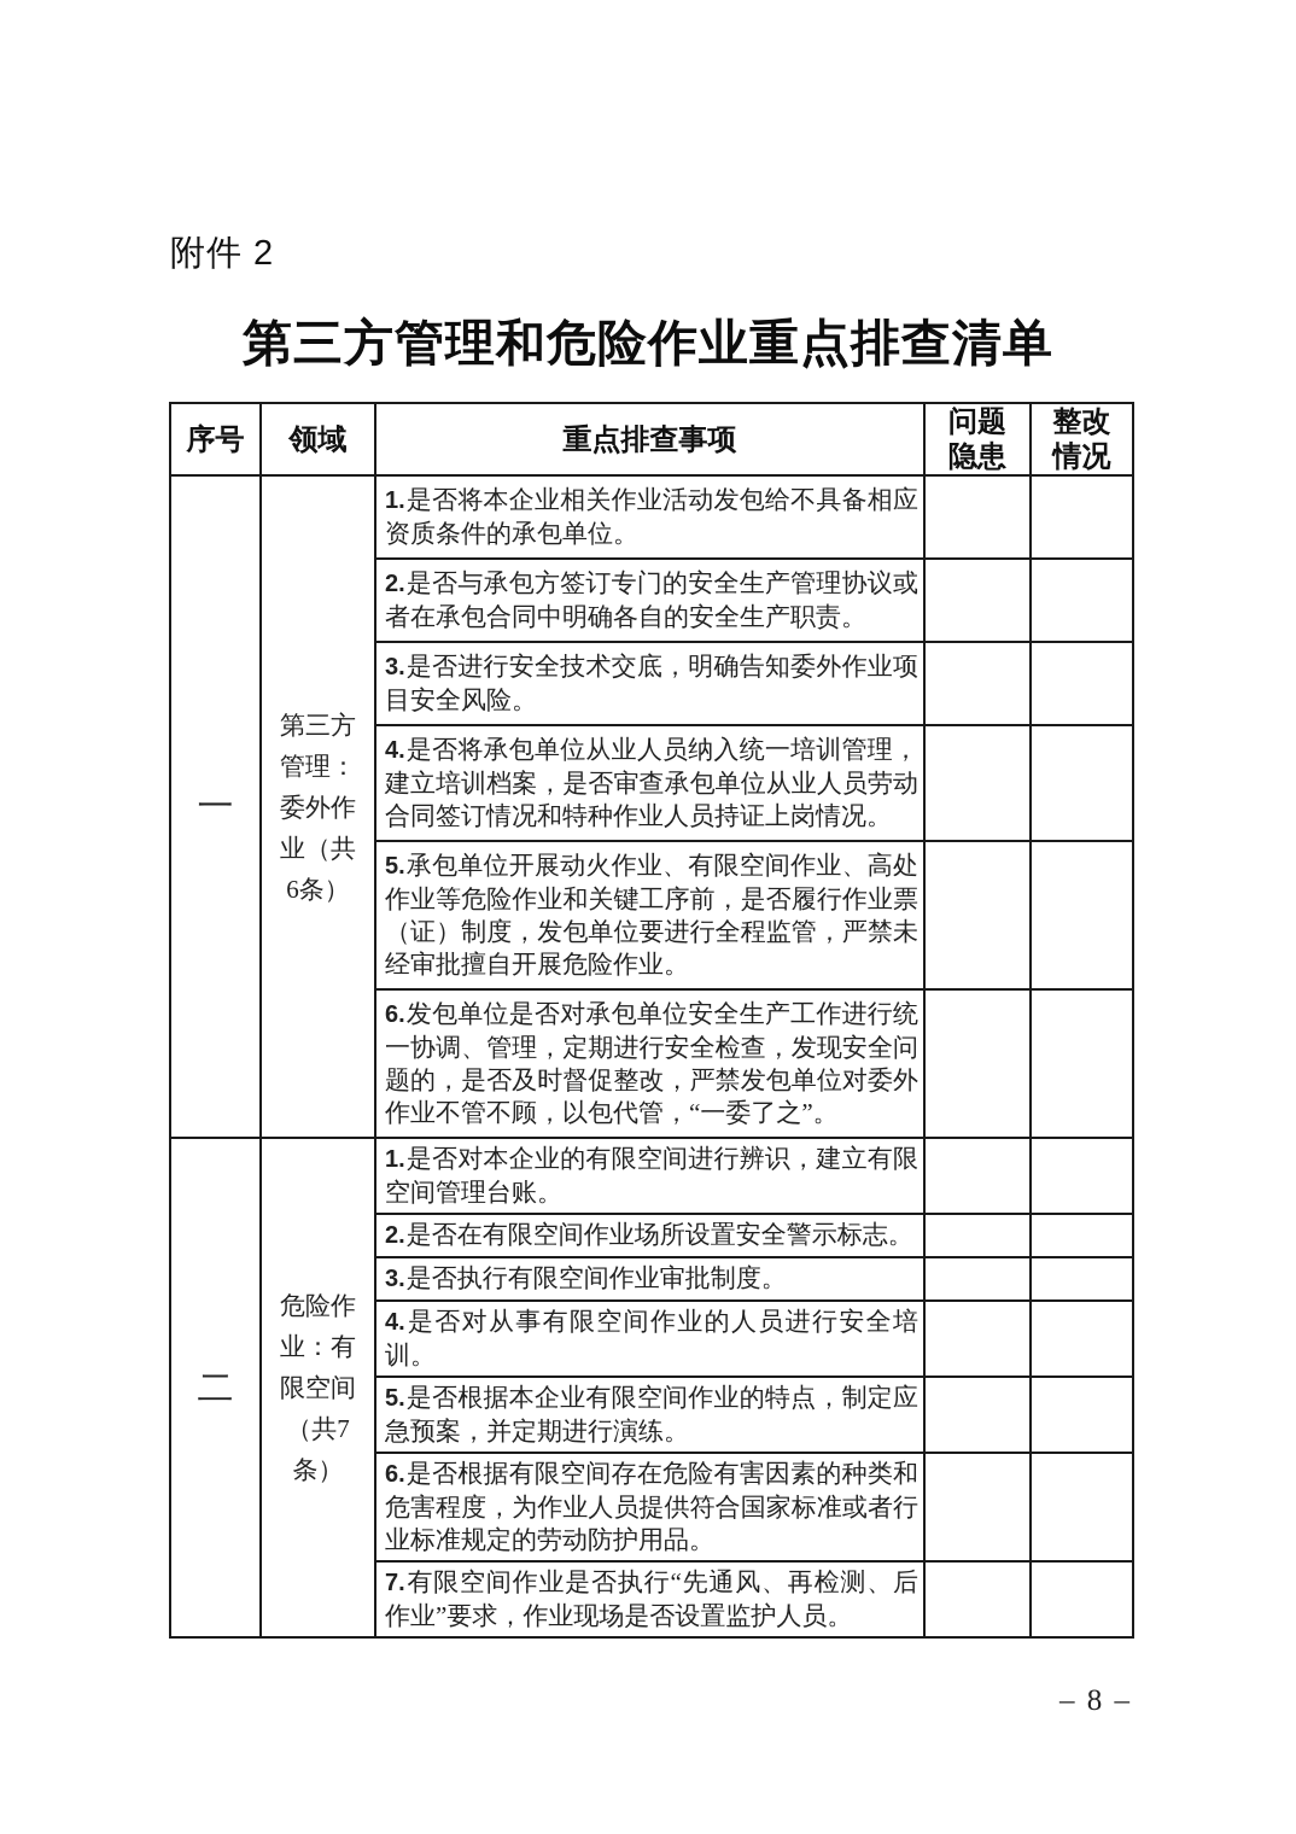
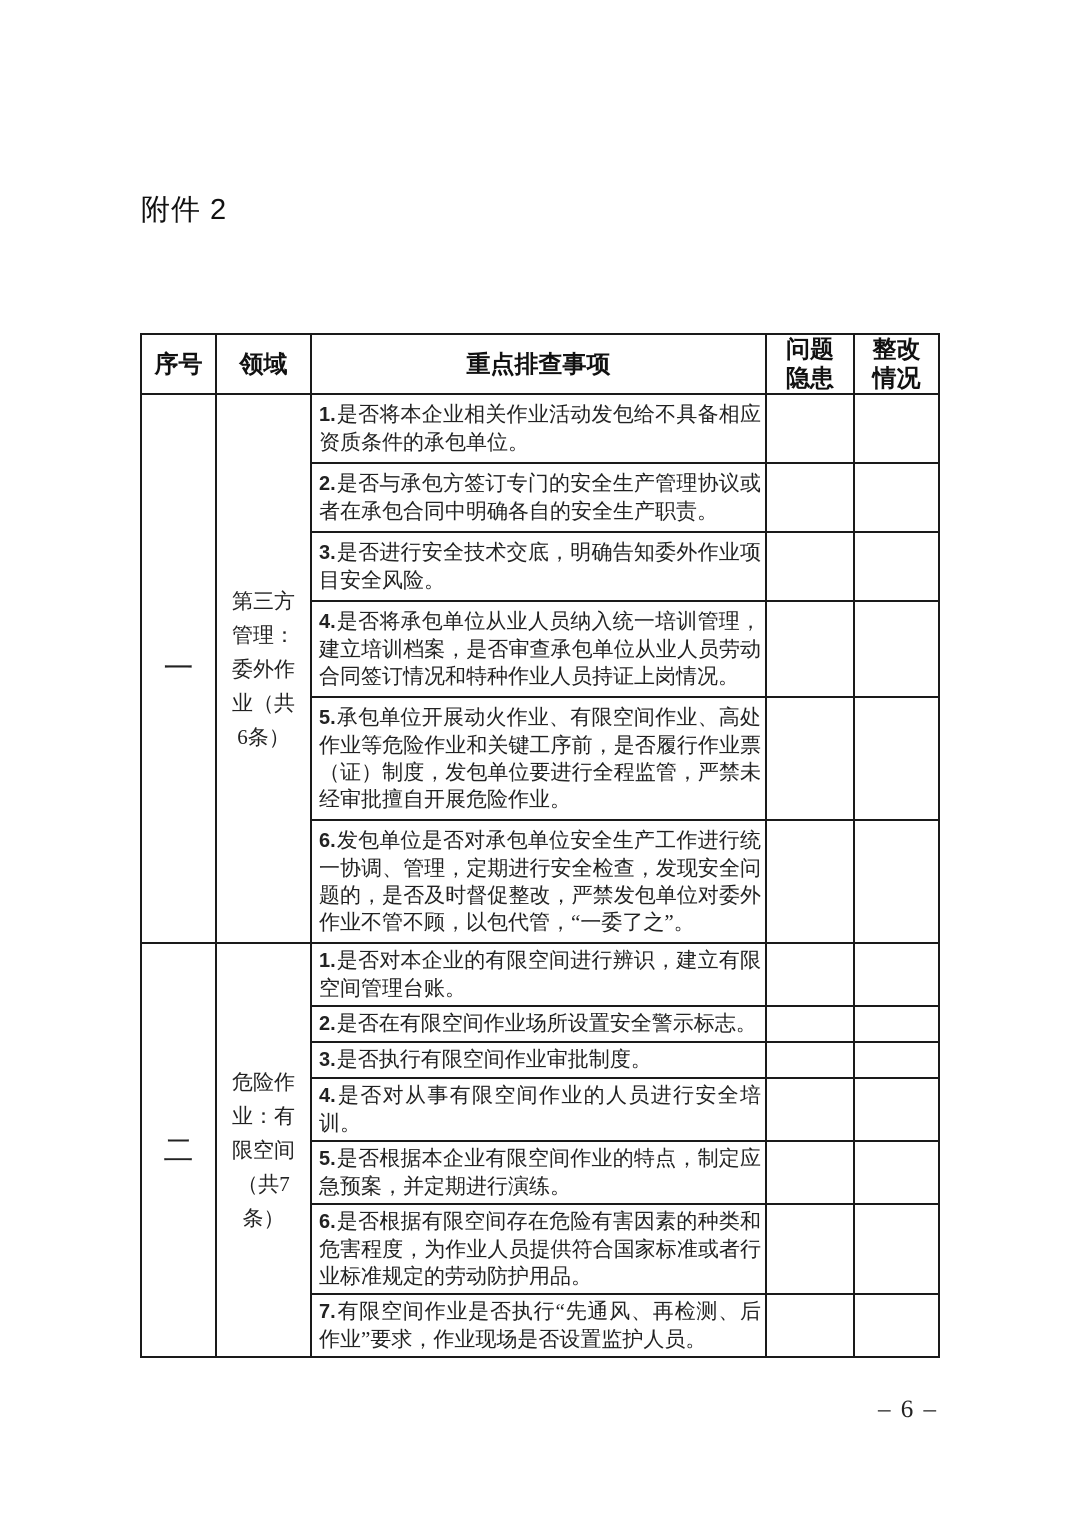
  附件 2
- 第三方管理和危险作业重点排查清单
  序号	领域	重点排查事项	问题 隐患	整改 情况
  一	第三方管理：委外作业（共6条）	1.是否将本企业相关作业活动发包给不具备相应资质条件的承包单位。
  2.是否与承包方签订专门的安全生产管理协议或者在承包合同中明确各自的安全生产职责。
  3.是否进行安全技术交底，明确告知委外作业项目安全风险。
  4.是否将承包单位从业人员纳入统一培训管理，建立培训档案，是否审查承包单位从业人员劳动合同签订情况和特种作业人员持证上岗情况。
  5.承包单位开展动火作业、有限空间作业、高处作业等危险作业和关键工序前，是否履行作业票（证）制度，发包单位要进行全程监管，严禁未经审批擅自开展危险作业。
  6.发包单位是否对承包单位安全生产工作进行统一协调、管理，定期进行安全检查，发现安全问题的，是否及时督促整改，严禁发包单位对委外作业不管不顾，以包代管，“一委了之”。
  二	危险作业：有限空间（共7条）	1.是否对本企业的有限空间进行辨识，建立有限空间管理台账。
  2.是否在有限空间作业场所设置安全警示标志。
  3.是否执行有限空间作业审批制度。
  4.是否对从事有限空间作业的人员进行安全培训。
  5.是否根据本企业有限空间作业的特点，制定应急预案，并定期进行演练。
  6.是否根据有限空间存在危险有害因素的种类和危害程度，为作业人员提供符合国家标准或者行业标准规定的劳动防护用品。
  7.有限空间作业是否执行“先通风、再检测、后作业”要求，作业现场是否设置监护人员。
- – 8 –
+ – 6 –
